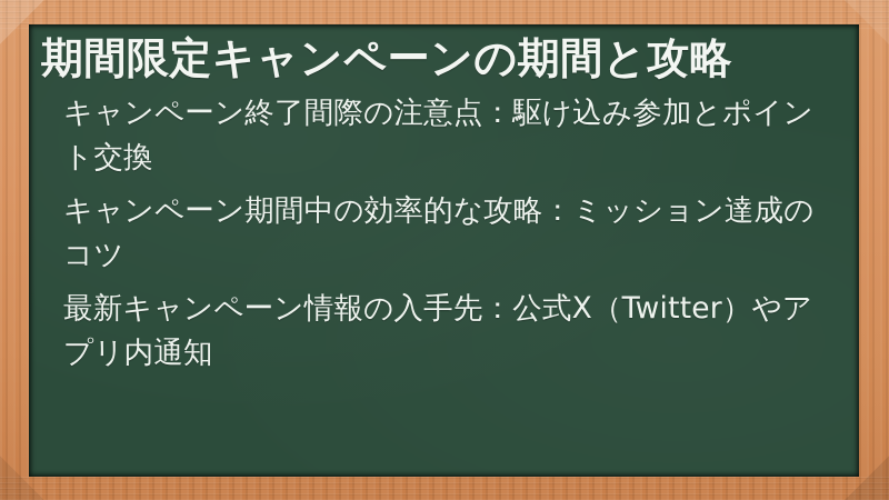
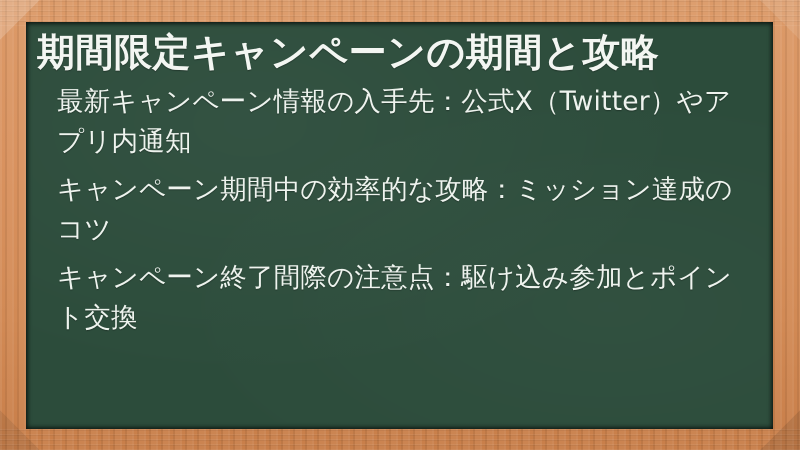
  期間限定キャンペーンの期間と攻略
- キャンペーン終了間際の注意点：駆け込み参加とポイント交換
+ 最新キャンペーン情報の入手先：公式X（Twitter）やアプリ内通知
  キャンペーン期間中の効率的な攻略：ミッション達成のコツ
- 最新キャンペーン情報の入手先：公式X（Twitter）やアプリ内通知
+ キャンペーン終了間際の注意点：駆け込み参加とポイント交換
